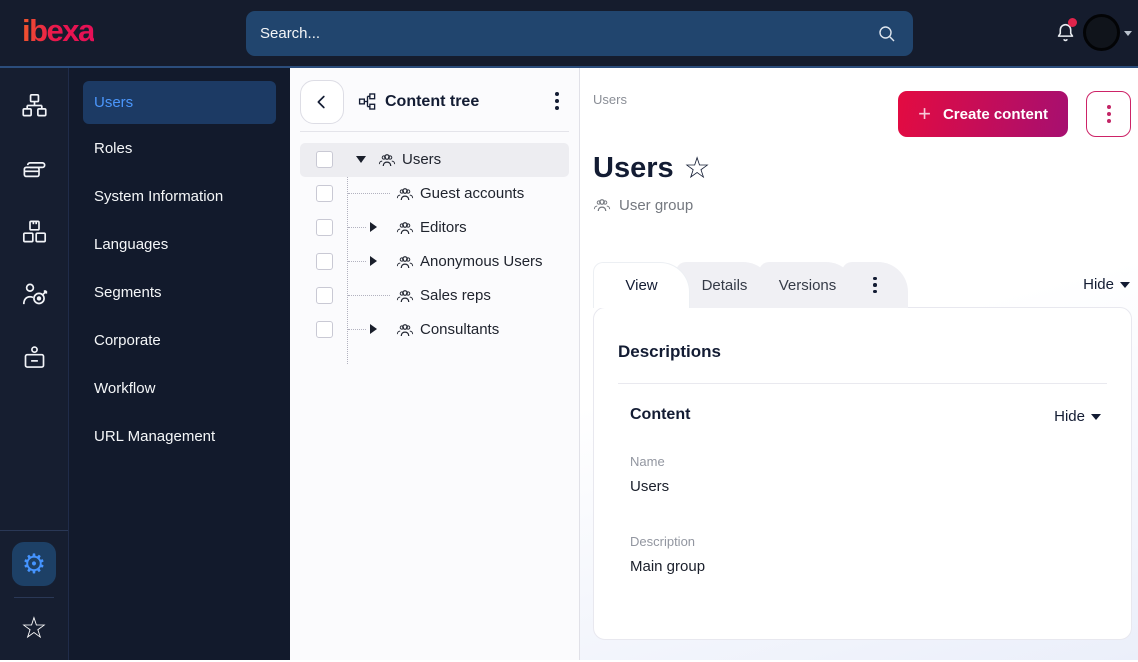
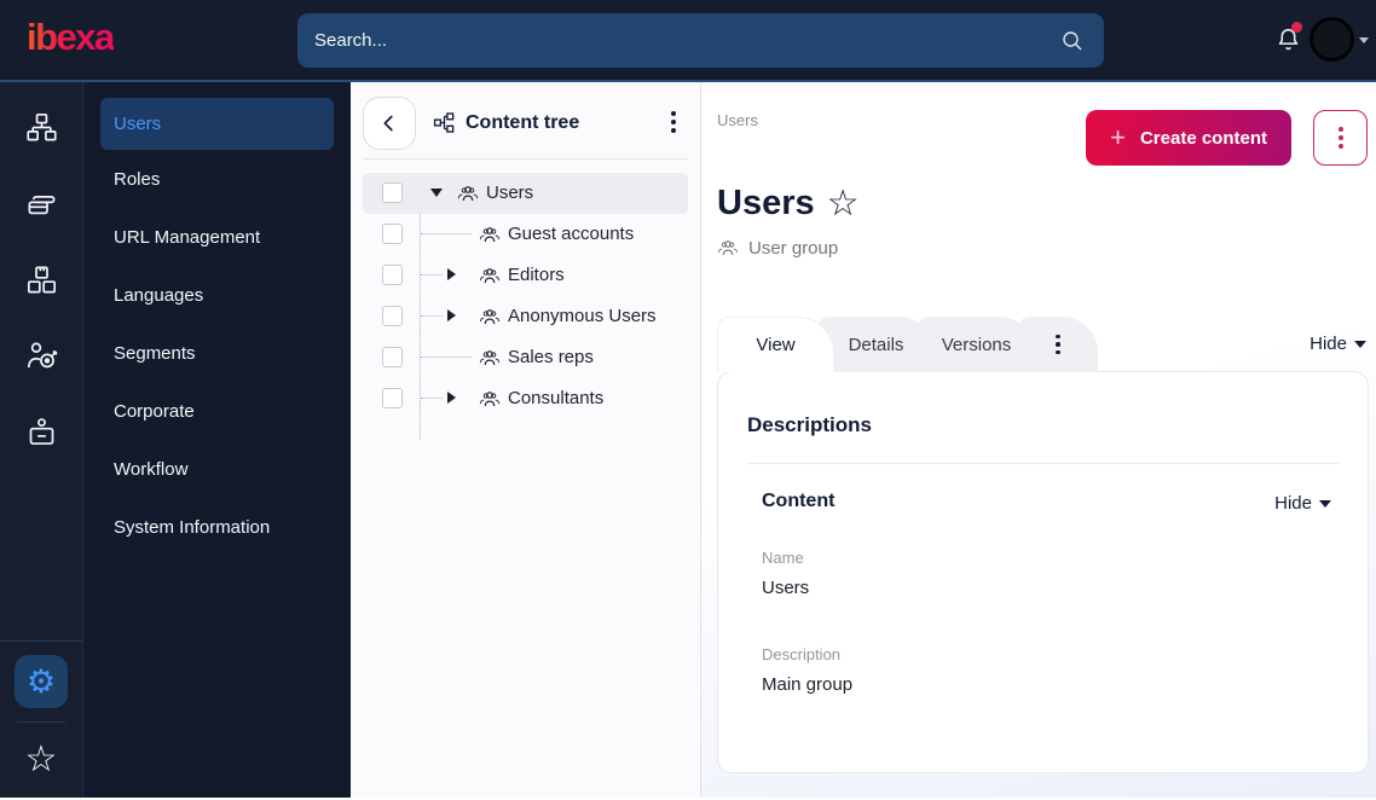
  ibexa
  Search...
  ⚙
  ☆
  Users
  Roles
- System Information
+ URL Management
  Languages
  Segments
  Corporate
  Workflow
- URL Management
+ System Information
  Content tree
  Users
  Guest accounts
  Editors
  Anonymous Users
  Sales reps
  Consultants
  Users
  +
  Create content
  Users
  ☆
  User group
  View
  Details
  Versions
  Hide
  Descriptions
  Content
  Hide
  Name
  Users
  Description
  Main group
